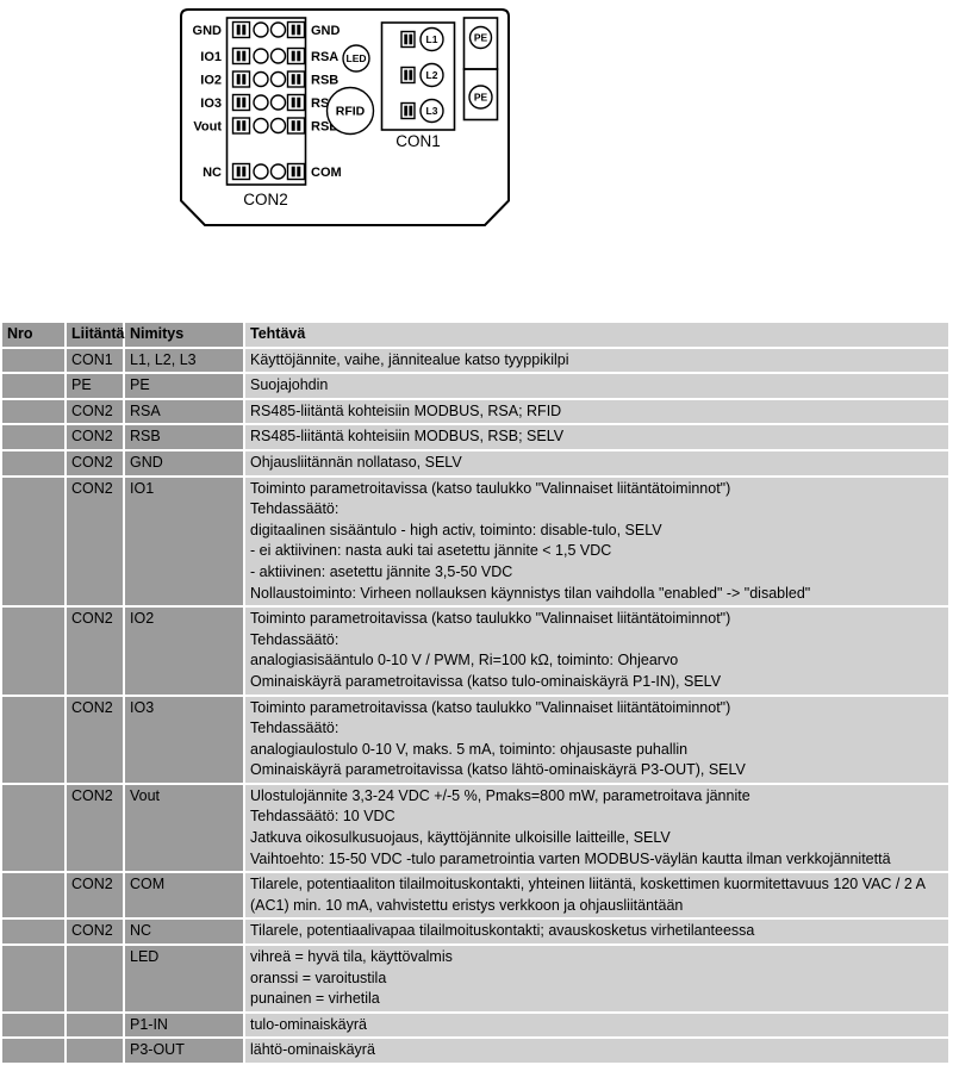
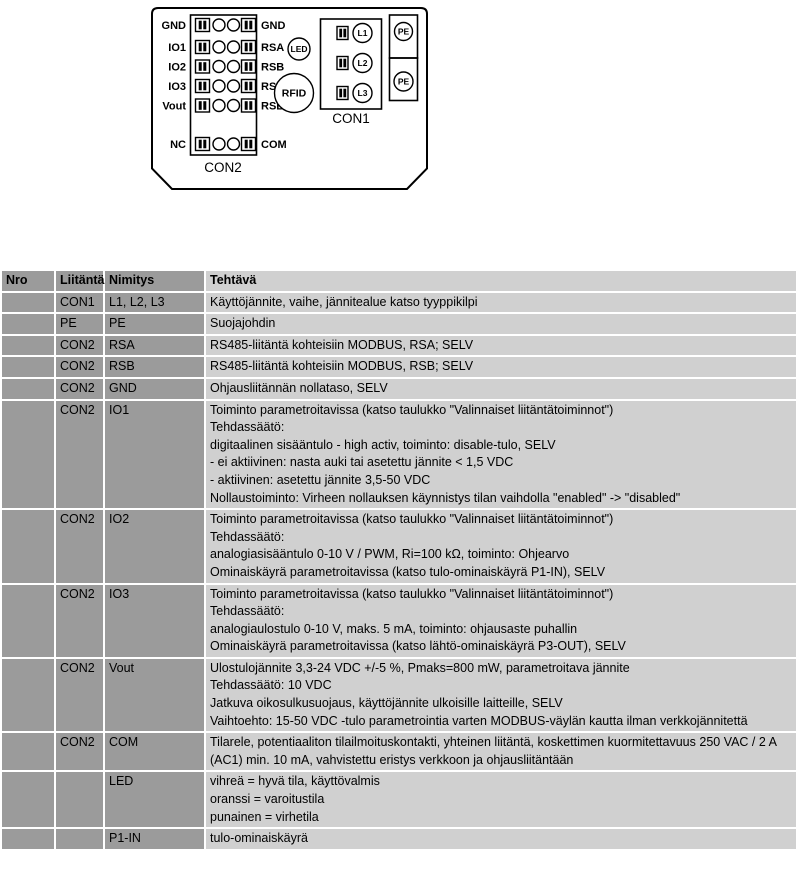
  GND
  GND
  IO1
  RSA
  IO2
  RSB
  IO3
  Vout
  NC
  COM
  CON2
  LED
  RFID
  L1
  L2
  L3
  CON1
  PE
  PE
  Nro	Liitäntä	Nimitys	Tehtävä
  	CON1	L1, L2, L3	Käyttöjännite, vaihe, jännitealue katso tyyppikilpi
  	PE	PE	Suojajohdin
- 	CON2	RSA	RS485-liitäntä kohteisiin MODBUS, RSA; RFID
+ 	CON2	RSA	RS485-liitäntä kohteisiin MODBUS, RSA; SELV
  	CON2	RSB	RS485-liitäntä kohteisiin MODBUS, RSB; SELV
  	CON2	GND	Ohjausliitännän nollataso, SELV
  	CON2	IO1	Toiminto parametroitavissa (katso taulukko "Valinnaiset liitäntätoiminnot") Tehdassäätö: digitaalinen sisääntulo - high activ, toiminto: disable-tulo, SELV - ei aktiivinen: nasta auki tai asetettu jännite < 1,5 VDC - aktiivinen: asetettu jännite 3,5-50 VDC Nollaustoiminto: Virheen nollauksen käynnistys tilan vaihdolla "enabled" -> "disabled"
  	CON2	IO2	Toiminto parametroitavissa (katso taulukko "Valinnaiset liitäntätoiminnot") Tehdassäätö: analogiasisääntulo 0-10 V / PWM, Ri=100 kΩ, toiminto: Ohjearvo Ominaiskäyrä parametroitavissa (katso tulo-ominaiskäyrä P1-IN), SELV
  	CON2	IO3	Toiminto parametroitavissa (katso taulukko "Valinnaiset liitäntätoiminnot") Tehdassäätö: analogiaulostulo 0-10 V, maks. 5 mA, toiminto: ohjausaste puhallin Ominaiskäyrä parametroitavissa (katso lähtö-ominaiskäyrä P3-OUT), SELV
  	CON2	Vout	Ulostulojännite 3,3-24 VDC +/-5 %, Pmaks=800 mW, parametroitava jännite Tehdassäätö: 10 VDC Jatkuva oikosulkusuojaus, käyttöjännite ulkoisille laitteille, SELV Vaihtoehto: 15-50 VDC -tulo parametrointia varten MODBUS-väylän kautta ilman verkkojännitettä
- 	CON2	COM	Tilarele, potentiaaliton tilailmoituskontakti, yhteinen liitäntä, koskettimen kuormitettavuus 120 VAC / 2 A (AC1) min. 10 mA, vahvistettu eristys verkkoon ja ohjausliitäntään
+ 	CON2	COM	Tilarele, potentiaaliton tilailmoituskontakti, yhteinen liitäntä, koskettimen kuormitettavuus 250 VAC / 2 A (AC1) min. 10 mA, vahvistettu eristys verkkoon ja ohjausliitäntään
- 	CON2	NC	Tilarele, potentiaalivapaa tilailmoituskontakti; avauskosketus virhetilanteessa
  		LED	vihreä = hyvä tila, käyttövalmis oranssi = varoitustila punainen = virhetila
  		P1-IN	tulo-ominaiskäyrä
- 		P3-OUT	lähtö-ominaiskäyrä
